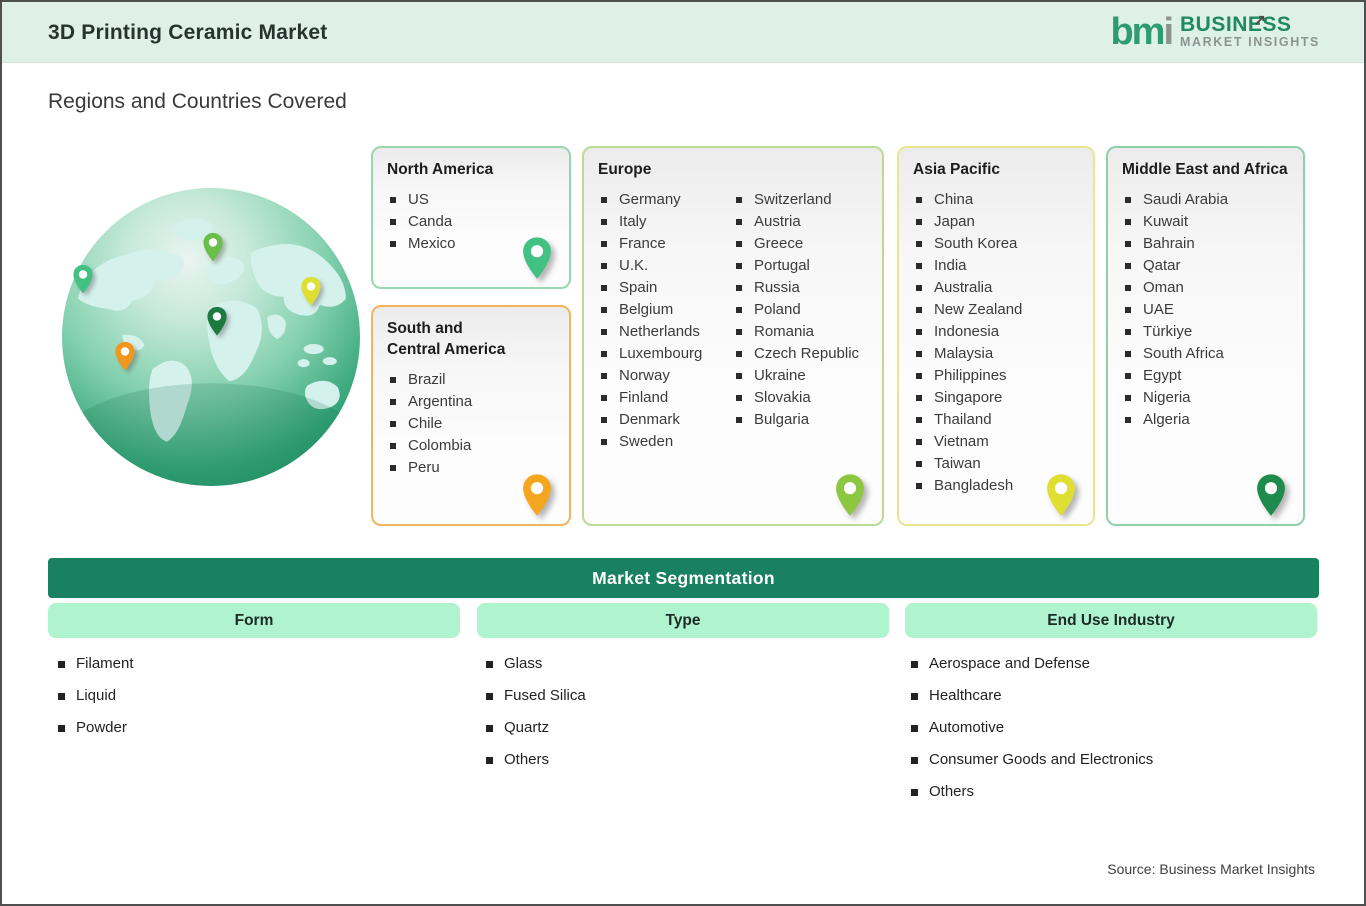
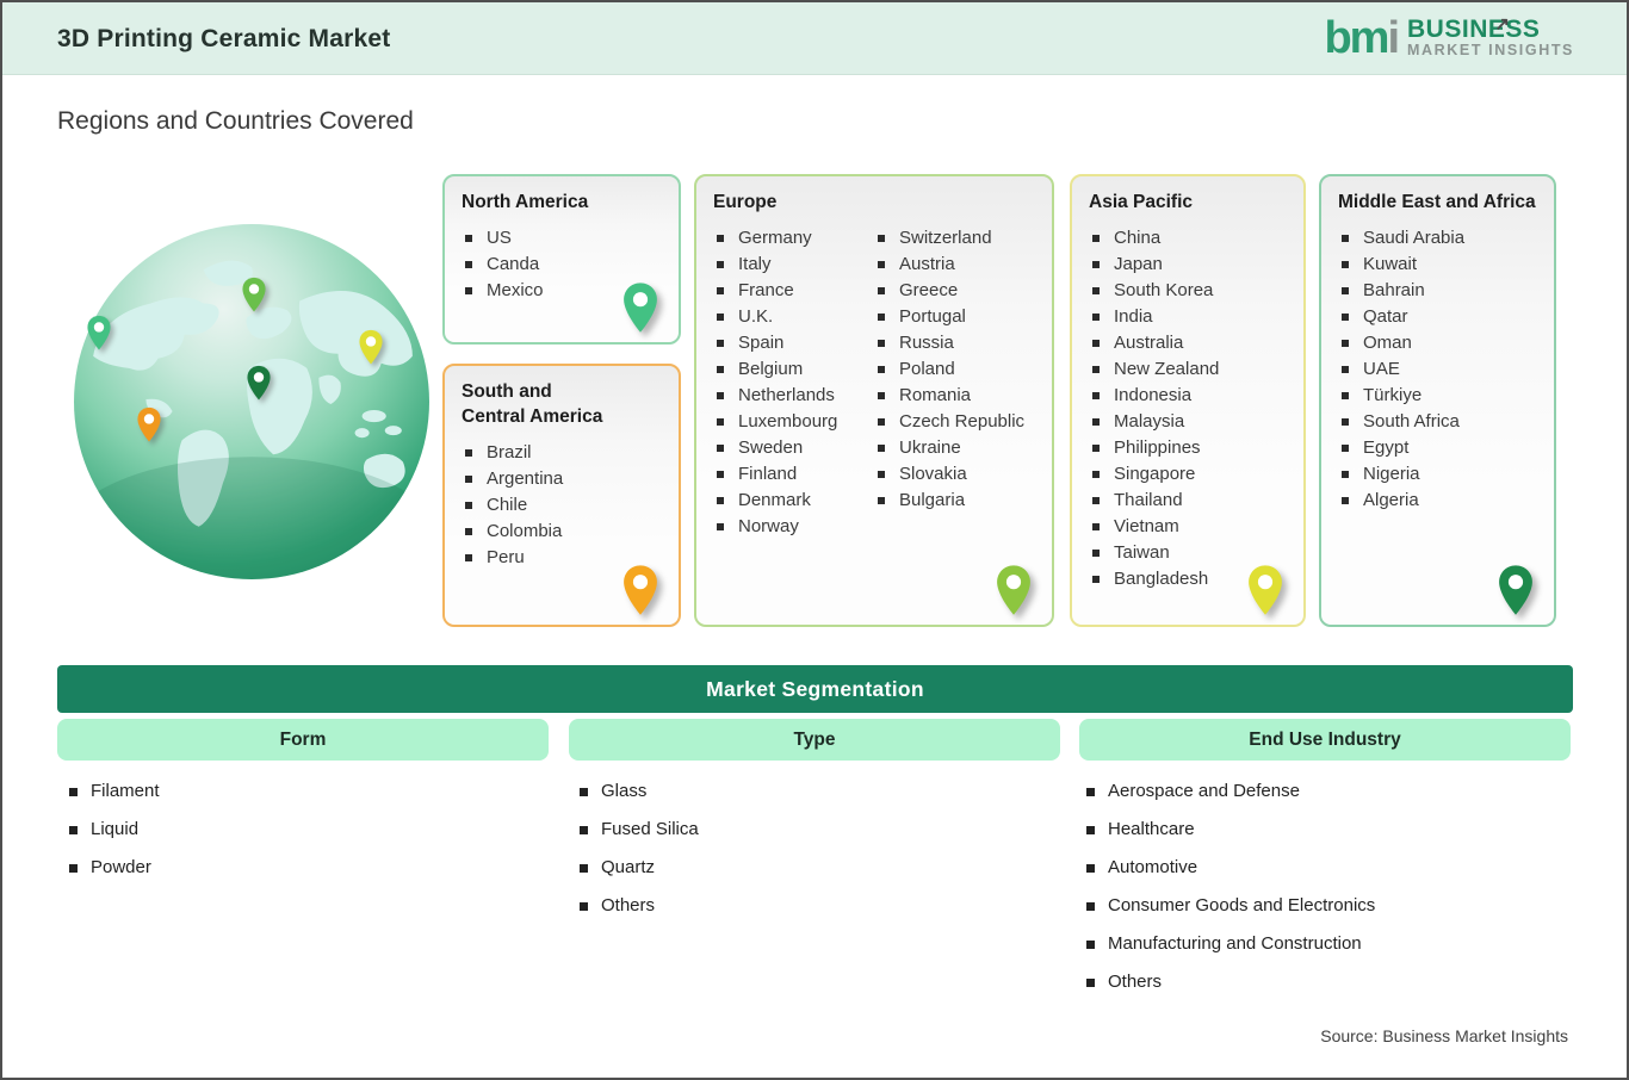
  3D Printing Ceramic Market
  bmi
  ↗
  BUSINESS
  MARKET INSIGHTS
  Regions and Countries Covered
  North America
  US
  Canda
  Mexico
  South and
  Central America
  Brazil
  Argentina
  Chile
  Colombia
  Peru
  Europe
  Germany
  Italy
  France
  U.K.
  Spain
  Belgium
  Netherlands
  Luxembourg
- Norway
+ Sweden
  Finland
  Denmark
- Sweden
+ Norway
  Switzerland
  Austria
  Greece
  Portugal
  Russia
  Poland
  Romania
  Czech Republic
  Ukraine
  Slovakia
  Bulgaria
  Asia Pacific
  China
  Japan
  South Korea
  India
  Australia
  New Zealand
  Indonesia
  Malaysia
  Philippines
  Singapore
  Thailand
  Vietnam
  Taiwan
  Bangladesh
  Middle East and Africa
  Saudi Arabia
  Kuwait
  Bahrain
  Qatar
  Oman
  UAE
  Türkiye
  South Africa
  Egypt
  Nigeria
  Algeria
  Market Segmentation
  Form
  Type
  End Use Industry
  Filament
  Liquid
  Powder
  Glass
  Fused Silica
  Quartz
  Others
  Aerospace and Defense
  Healthcare
  Automotive
  Consumer Goods and Electronics
+ Manufacturing and Construction
  Others
  Source: Business Market Insights
